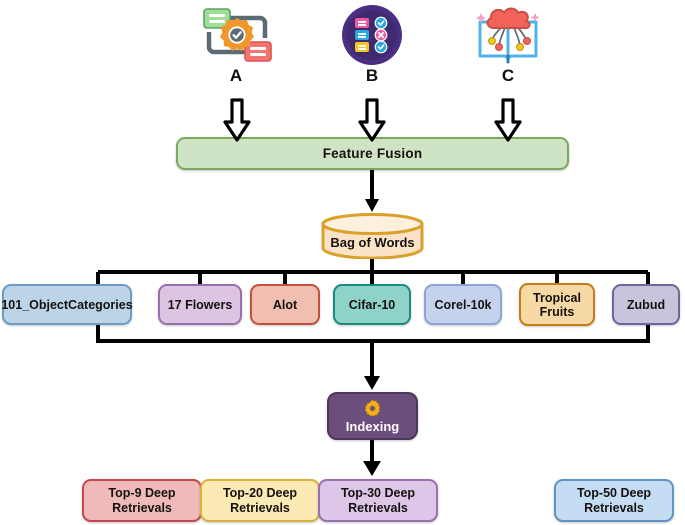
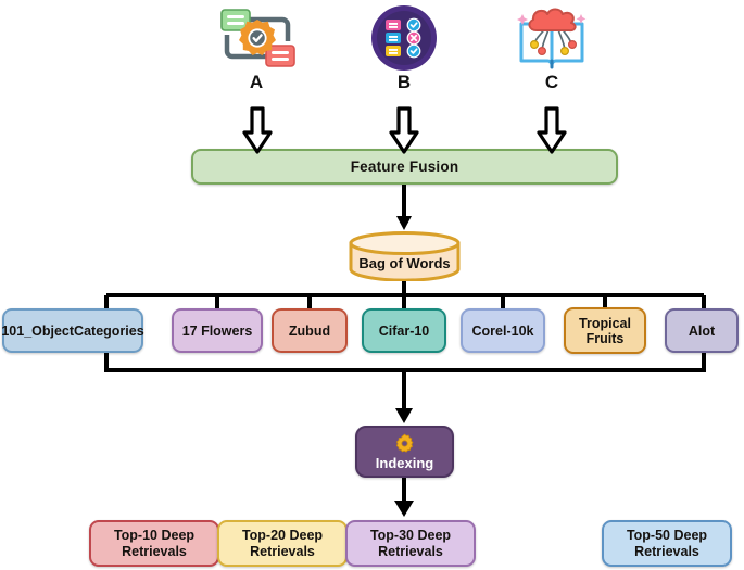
  A
  B
  C
  Feature Fusion
  Bag of Words
  101_ObjectCategories
  17 Flowers
- Alot
+ Zubud
  Cifar-10
  Corel-10k
  Tropical Fruits
- Zubud
+ Alot
  Indexing
- Top-9 Deep Retrievals
+ Top-10 Deep Retrievals
  Top-20 Deep Retrievals
  Top-30 Deep Retrievals
  Top-50 Deep Retrievals
